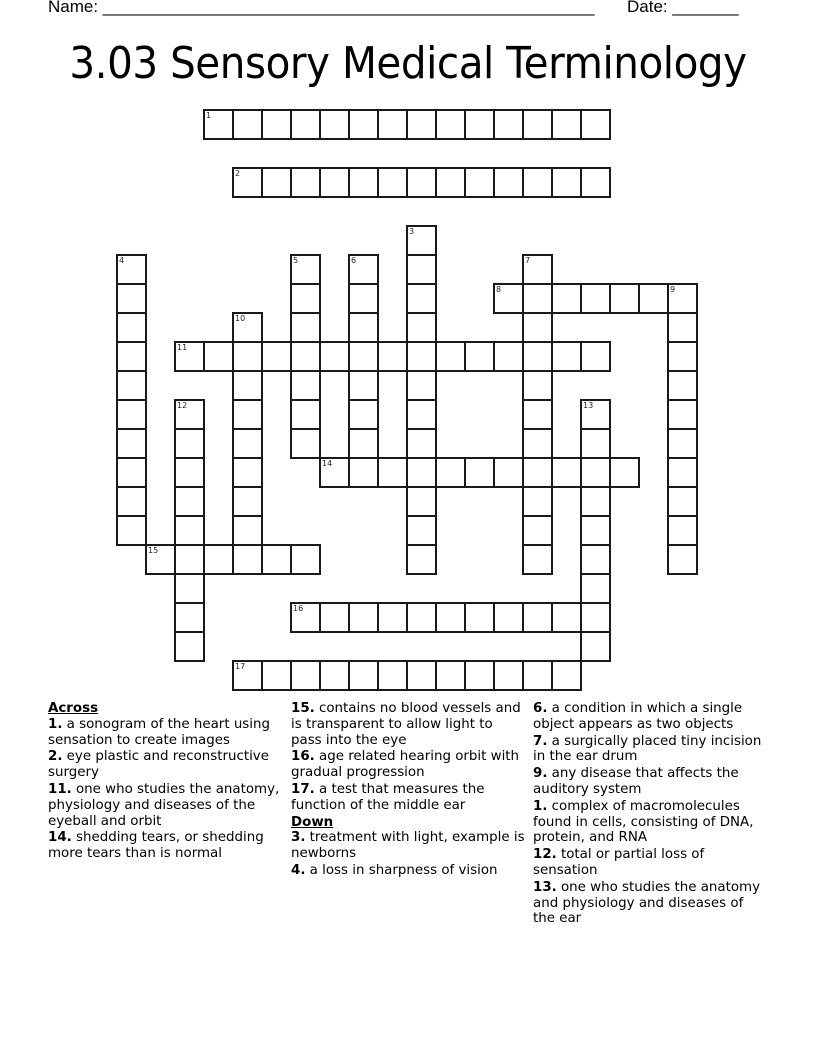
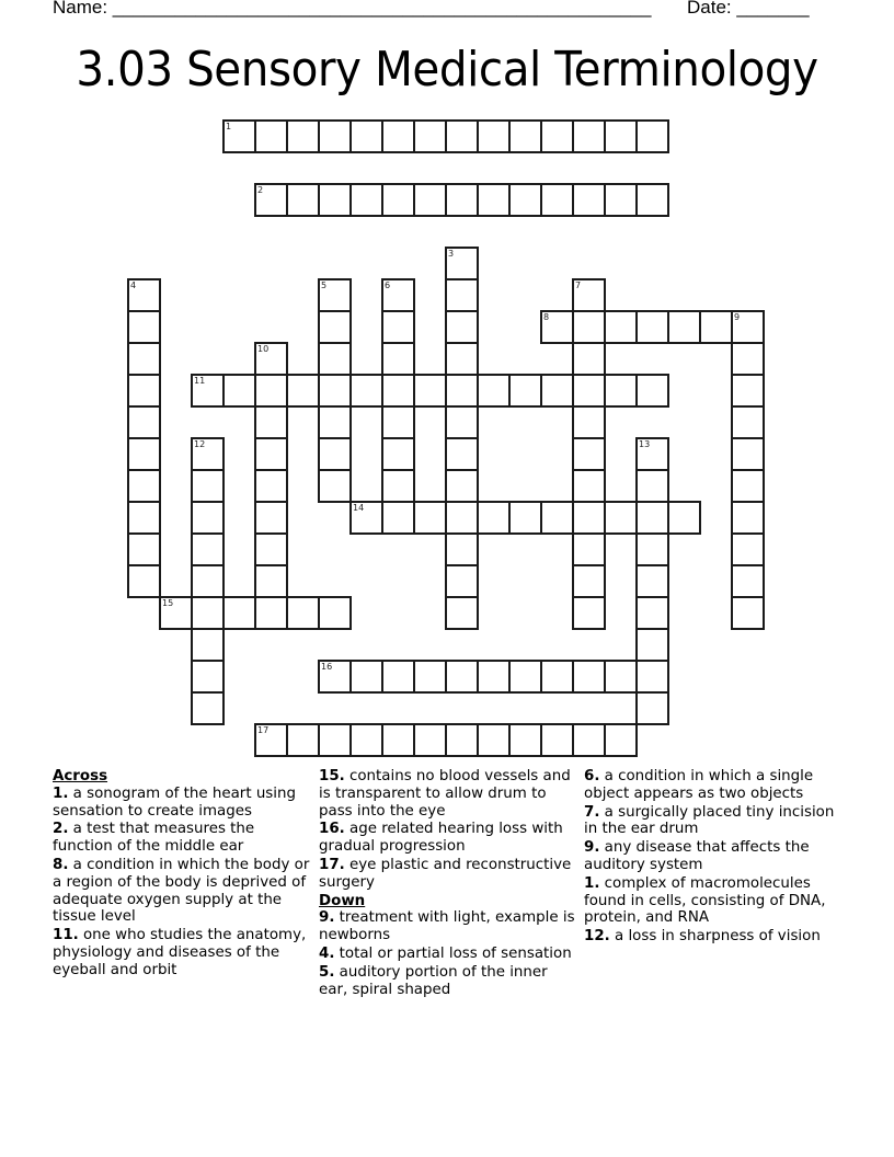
  Name: ____________________________________________________
  Date: _______
  3.03 Sensory Medical Terminology
  1
  2
  3
  4
  5
  6
  7
  8
  9
  10
  11
  12
  13
  14
  15
  16
  17
  Across
  1. a sonogram of the heart using sensation to create images
- 2. eye plastic and reconstructive surgery
+ 2. a test that measures the function of the middle ear
+ 8. a condition in which the body or a region of the body is deprived of adequate oxygen supply at the tissue level
  11. one who studies the anatomy, physiology and diseases of the eyeball and orbit
- 14. shedding tears, or shedding more tears than is normal
- 15. contains no blood vessels and is transparent to allow light to pass into the eye
+ 15. contains no blood vessels and is transparent to allow drum to pass into the eye
- 16. age related hearing orbit with gradual progression
+ 16. age related hearing loss with gradual progression
- 17. a test that measures the function of the middle ear
+ 17. eye plastic and reconstructive surgery
  Down
- 3. treatment with light, example is newborns
+ 9. treatment with light, example is newborns
- 4. a loss in sharpness of vision
+ 4. total or partial loss of sensation
+ 5. auditory portion of the inner ear, spiral shaped
  6. a condition in which a single object appears as two objects
  7. a surgically placed tiny incision in the ear drum
  9. any disease that affects the auditory system
  1. complex of macromolecules found in cells, consisting of DNA, protein, and RNA
- 12. total or partial loss of sensation
+ 12. a loss in sharpness of vision
- 13. one who studies the anatomy and physiology and diseases of the ear
